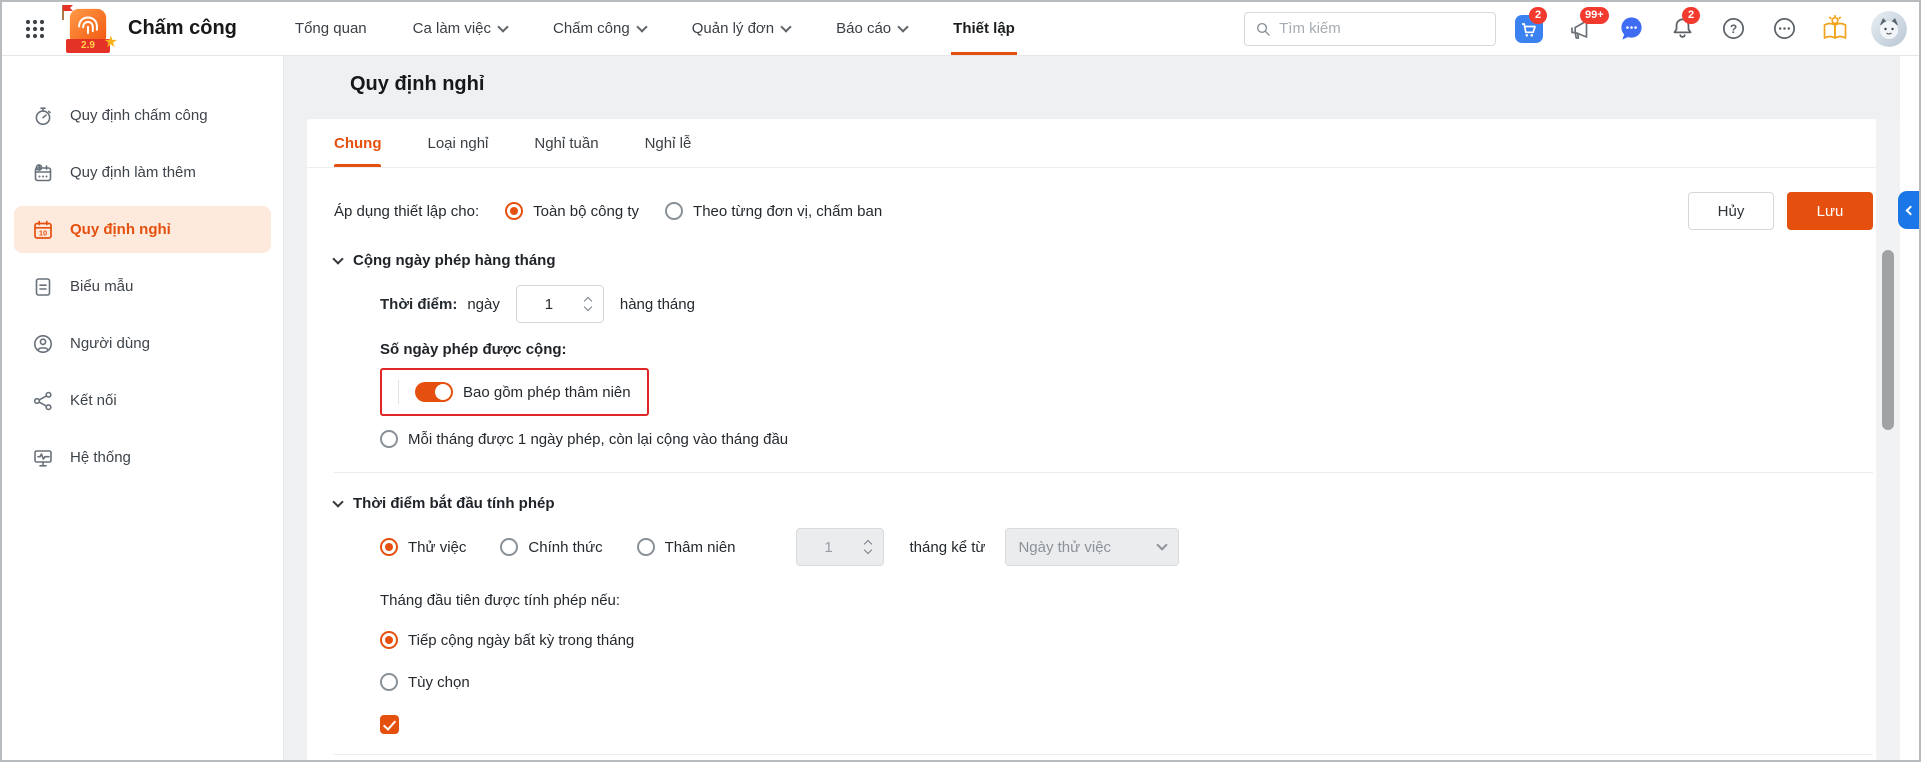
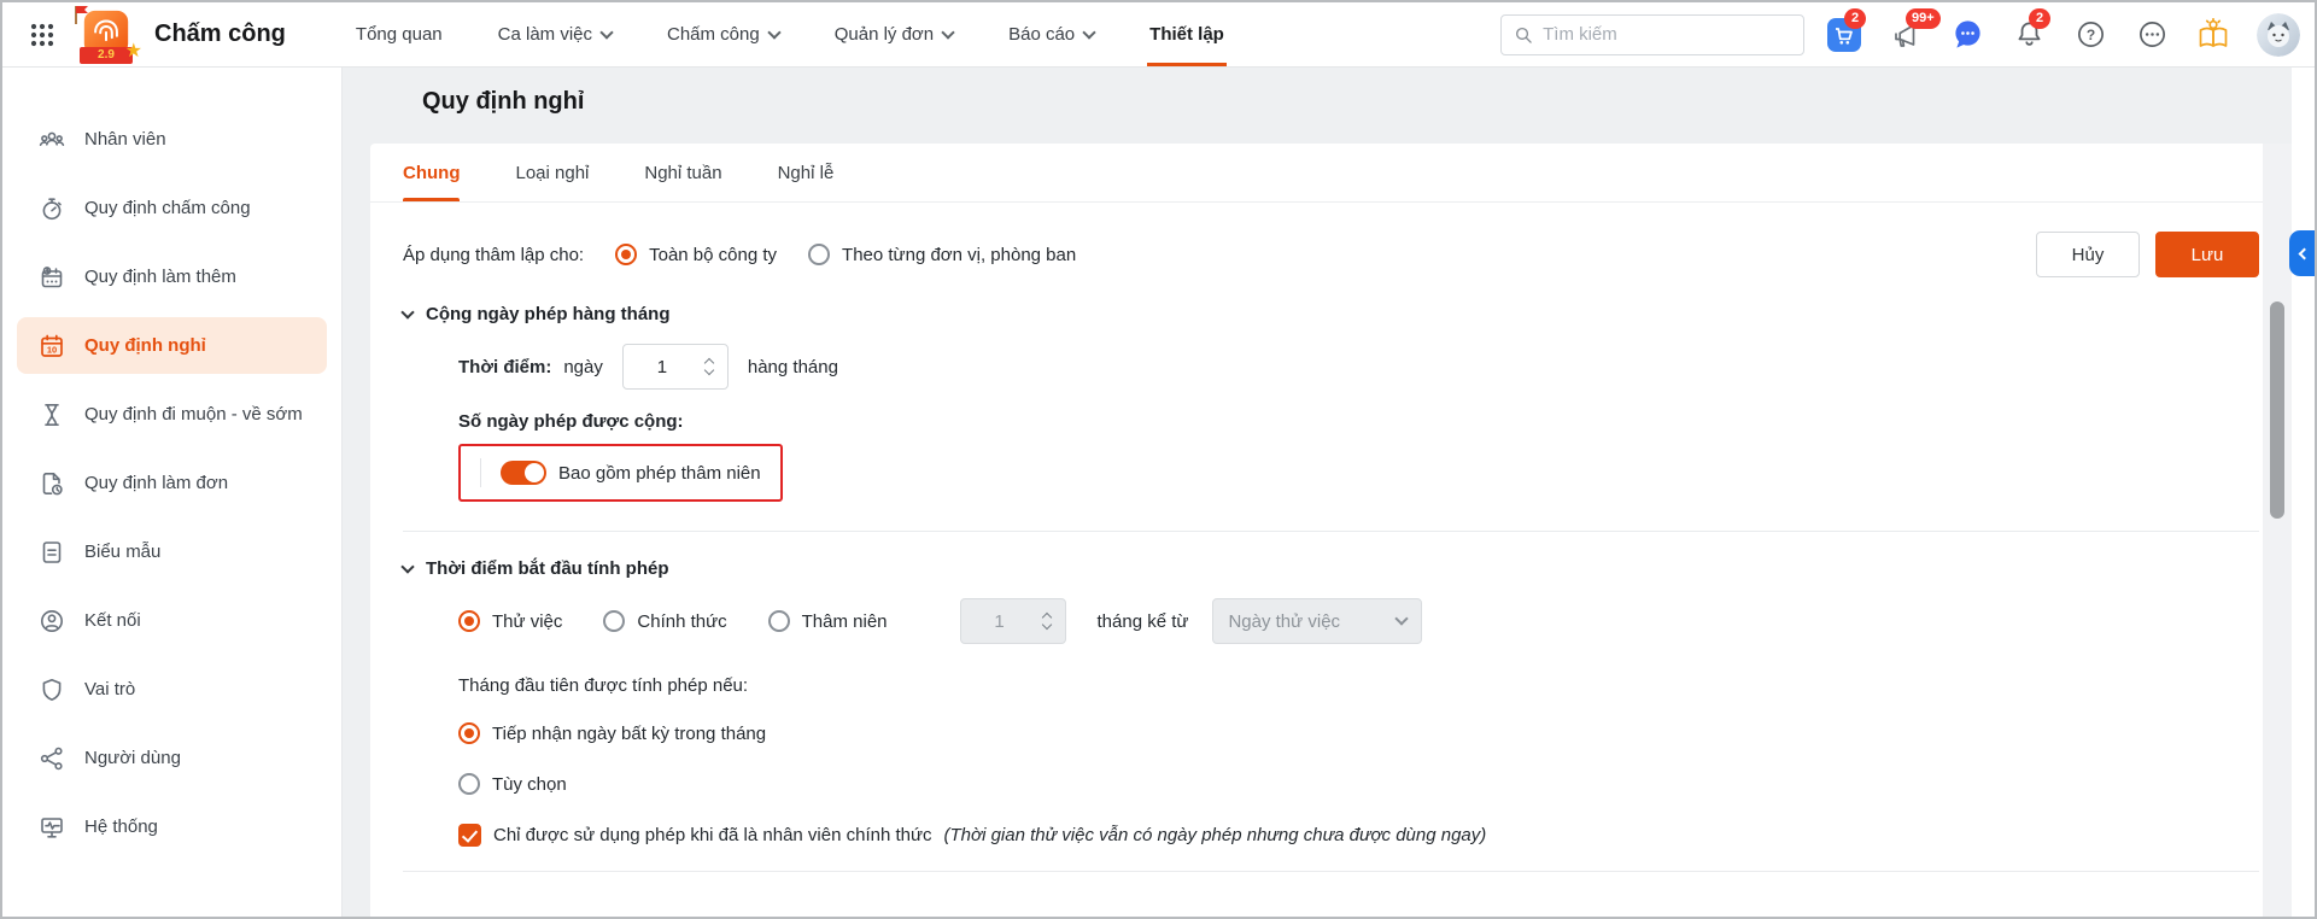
  2.9
  ★
  Chấm công
  Tổng quan
  Ca làm việc
  Chấm công
  Quản lý đơn
  Báo cáo
  Thiết lập
  Tìm kiếm
  2
  99+
  2
  ?
+ Nhân viên
  Quy định chấm công
  Quy định làm thêm
  10
  Quy định nghỉ
+ Quy định đi muộn - về sớm
+ Quy định làm đơn
  Biểu mẫu
- Người dùng
+ Kết nối
+ Vai trò
- Kết nối
+ Người dùng
  Hệ thống
  Quy định nghỉ
  Chung
  Loại nghỉ
  Nghỉ tuần
  Nghỉ lễ
- Áp dụng thiết lập cho:
+ Áp dụng thâm lập cho:
  Toàn bộ công ty
- Theo từng đơn vị, chấm ban
+ Theo từng đơn vị, phòng ban
  Hủy
  Lưu
  Cộng ngày phép hàng tháng
  Thời điểm:
  ngày
  1
  hàng tháng
  Số ngày phép được cộng:
  Bao gồm phép thâm niên
- Mỗi tháng được 1 ngày phép, còn lại cộng vào tháng đầu
  Thời điểm bắt đầu tính phép
  Thử việc
  Chính thức
  Thâm niên
  1
  tháng kể từ
  Ngày thử việc
  Tháng đầu tiên được tính phép nếu:
- Tiếp cộng ngày bất kỳ trong tháng
+ Tiếp nhận ngày bất kỳ trong tháng
  Tùy chọn
+ Chỉ được sử dụng phép khi đã là nhân viên chính thức
+ (Thời gian thử việc vẫn có ngày phép nhưng chưa được dùng ngay)
